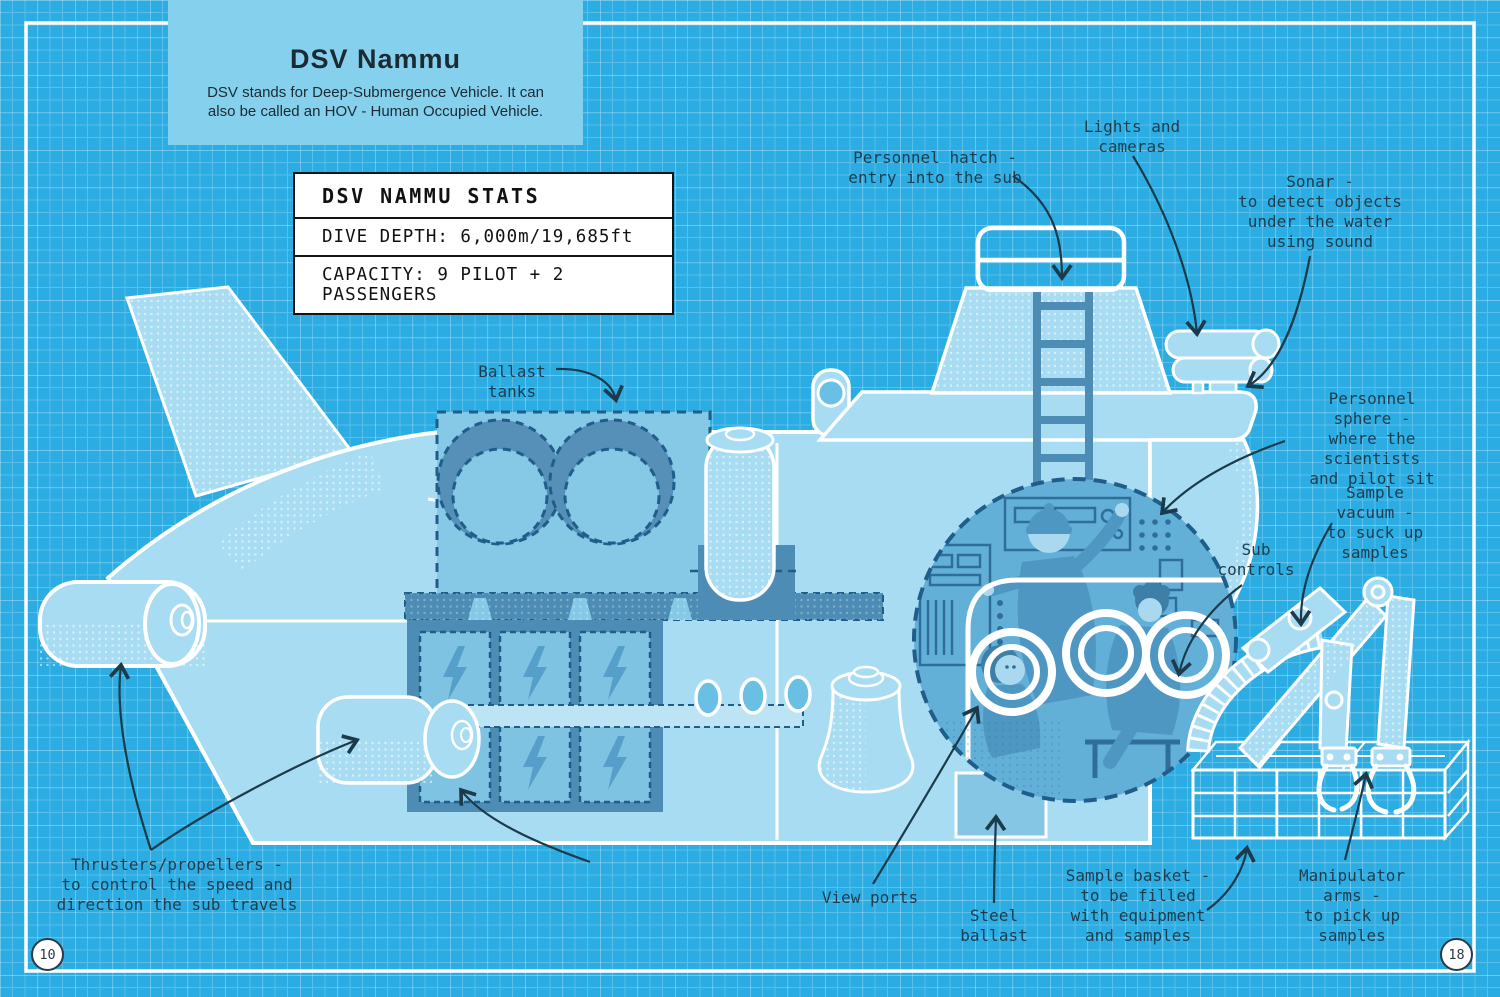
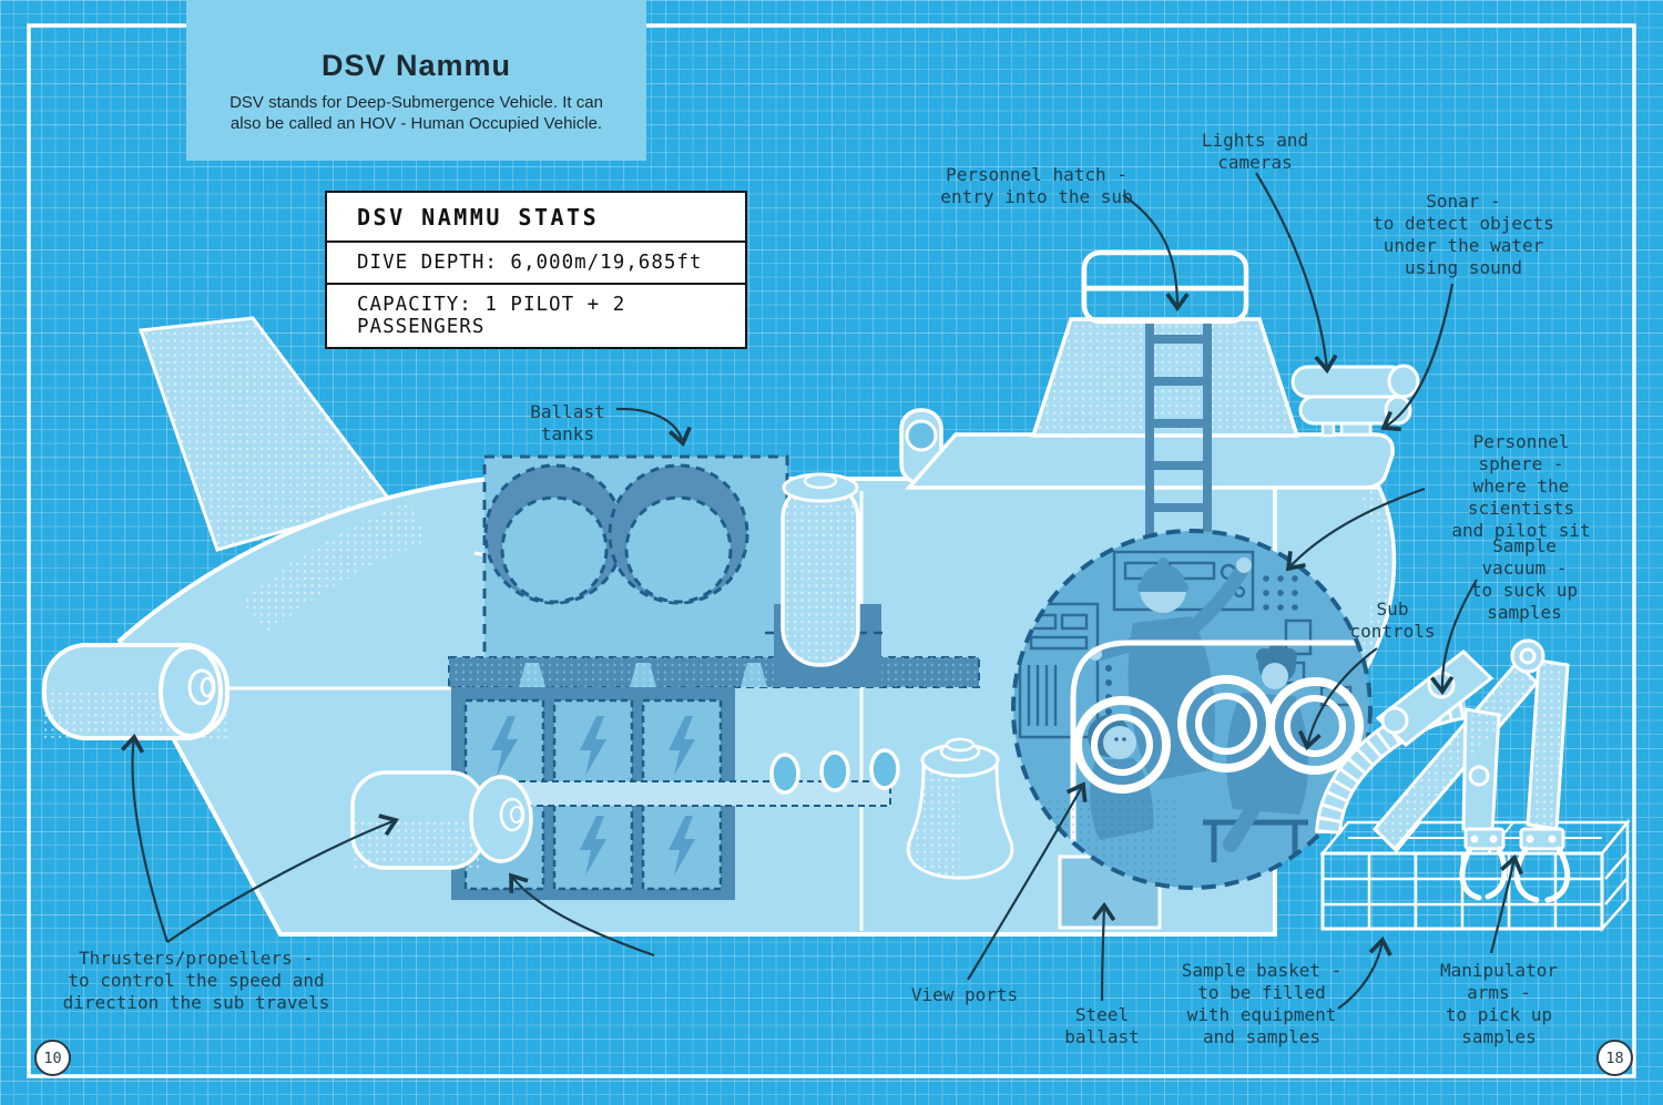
  DSV Nammu
  DSV stands for Deep-Submergence Vehicle. It can
  also be called an HOV - Human Occupied Vehicle.
  DSV NAMMU STATS
  DIVE DEPTH: 6,000m/19,685ft
- CAPACITY: 9 PILOT + 2 PASSENGERS
+ CAPACITY: 1 PILOT + 2 PASSENGERS
  Personnel hatch -
  entry into the sub
  Lights and
  cameras
  Sonar -
  to detect objects
  under the water
  using sound
  Personnel sphere -
  where the scientists
  and pilot sit
  Sample vacuum -
  to suck up samples
  Sub
  controls
  Ballast
  tanks
  Thrusters/propellers -
  to control the speed and
  direction the sub travels
  View ports
  Steel
  ballast
  Sample basket -
  to be filled
  with equipment
  and samples
  Manipulator arms -
  to pick up samples
  10
  18
